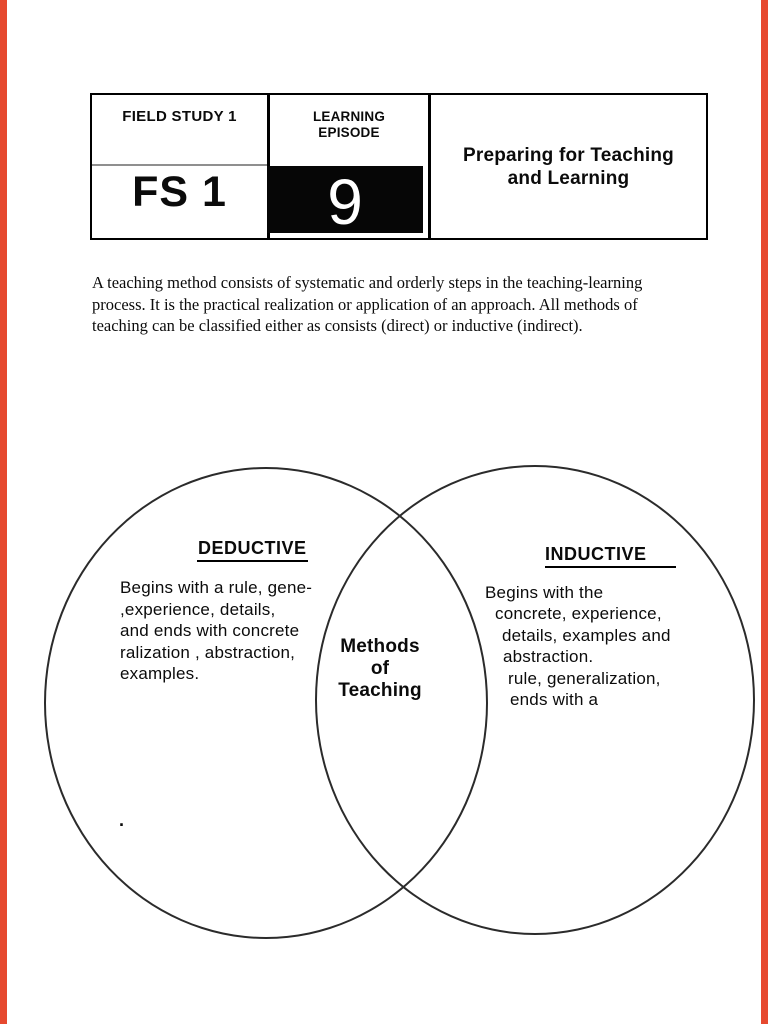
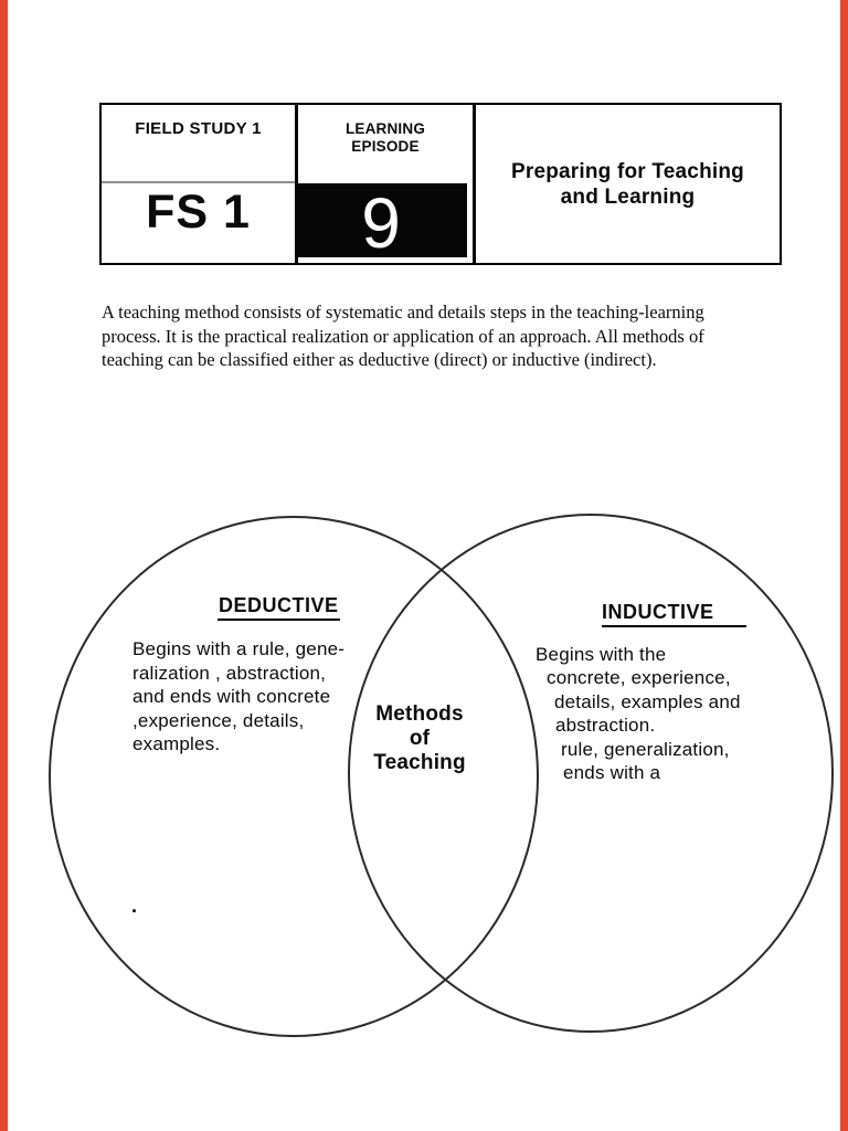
  FIELD STUDY 1
  LEARNING
  EPISODE
  FS 1
  9
  Preparing for Teaching
  and Learning
- A teaching method consists of systematic and orderly steps in the teaching-learning
+ A teaching method consists of systematic and details steps in the teaching-learning
  process. It is the practical realization or application of an approach. All methods of
- teaching can be classified either as consists (direct) or inductive (indirect).
+ teaching can be classified either as deductive (direct) or inductive (indirect).
  DEDUCTIVE
  Begins with a rule, gene-
- ,experience, details,
+ ralization , abstraction,
  and ends with concrete
- ralization , abstraction,
+ ,experience, details,
  examples.
  INDUCTIVE
  Begins with the
  concrete, experience,
  details, examples and
  abstraction.
  rule, generalization,
  ends with a
  Methods
  of
  Teaching
  .
